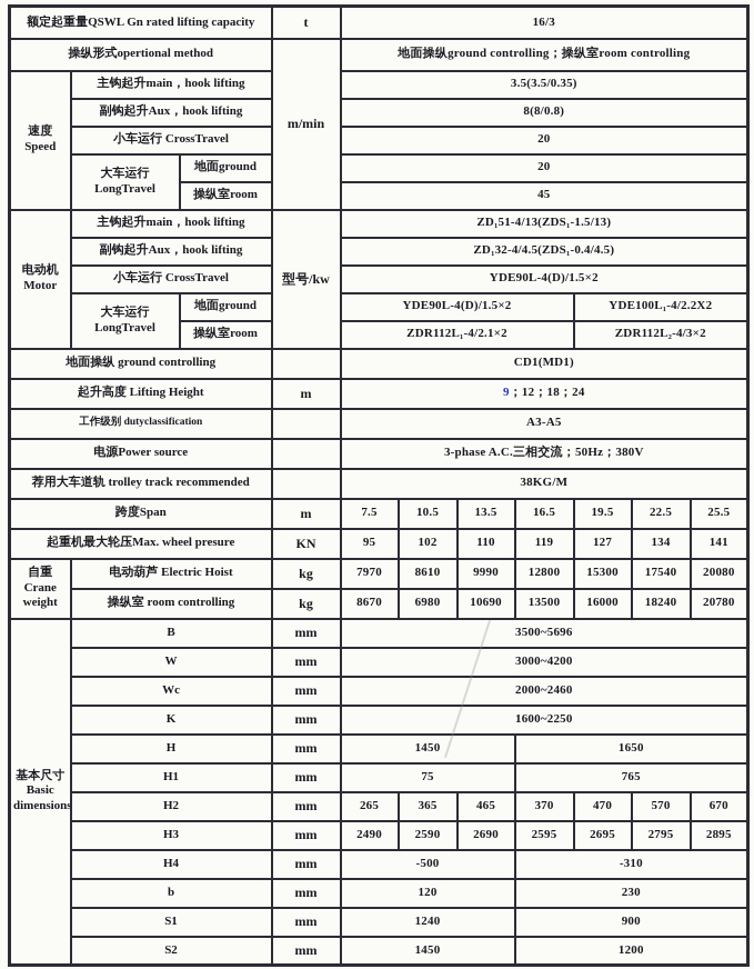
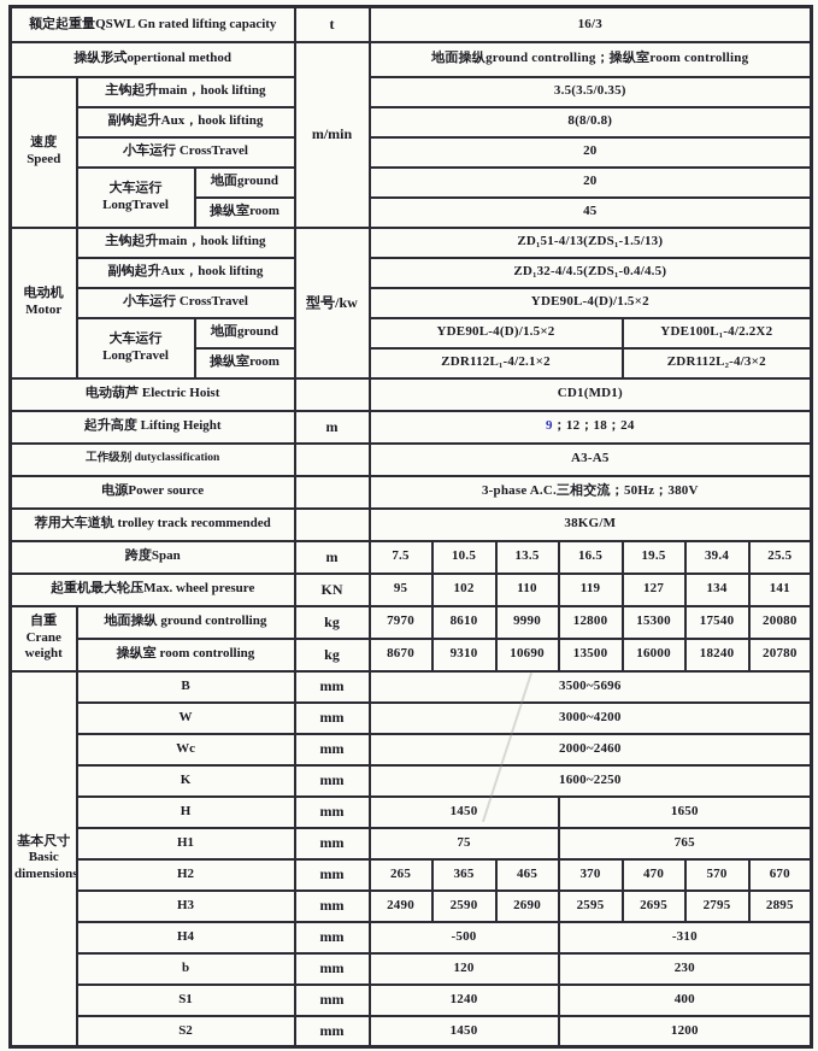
  额定起重量QSWL Gn rated lifting capacity	t	16/3
  操纵形式opertional method	m/min	地面操纵ground controlling；操纵室room controlling
  速度 Speed	主钩起升main，hook lifting	3.5(3.5/0.35)
  副钩起升Aux，hook lifting	8(8/0.8)
  小车运行 CrossTravel	20
  大车运行 LongTravel	地面ground	20
  操纵室room	45
  电动机 Motor	主钩起升main，hook lifting	型号/kw	ZD₁51-4/13(ZDS₁-1.5/13)
  副钩起升Aux，hook lifting	ZD₁32-4/4.5(ZDS₁-0.4/4.5)
  小车运行 CrossTravel	YDE90L-4(D)/1.5×2
  大车运行 LongTravel	地面ground	YDE90L-4(D)/1.5×2	YDE100L₁-4/2.2X2
  操纵室room	ZDR112L₁-4/2.1×2	ZDR112L₂-4/3×2
- 地面操纵 ground controlling		CD1(MD1)
+ 电动葫芦 Electric Hoist		CD1(MD1)
  起升高度 Lifting Height	m	9；12；18；24
  工作级别 dutyclassification		A3-A5
  电源Power source		3-phase A.C.三相交流；50Hz；380V
  荐用大车道轨 trolley track recommended		38KG/M
- 跨度Span	m	7.5	10.5	13.5	16.5	19.5	22.5	25.5
+ 跨度Span	m	7.5	10.5	13.5	16.5	19.5	39.4	25.5
  起重机最大轮压Max. wheel presure	KN	95	102	110	119	127	134	141
- 自重 Crane weight	电动葫芦 Electric Hoist	kg	7970	8610	9990	12800	15300	17540	20080
+ 自重 Crane weight	地面操纵 ground controlling	kg	7970	8610	9990	12800	15300	17540	20080
- 操纵室 room controlling	kg	8670	6980	10690	13500	16000	18240	20780
+ 操纵室 room controlling	kg	8670	9310	10690	13500	16000	18240	20780
  基本尺寸 Basic dimensions	B	mm	3500~5696
  W	mm	3000~4200
  Wc	mm	2000~2460
  K	mm	1600~2250
  H	mm	1450	1650
  H1	mm	75	765
  H2	mm	265	365	465	370	470	570	670
  H3	mm	2490	2590	2690	2595	2695	2795	2895
  H4	mm	-500	-310
  b	mm	120	230
- S1	mm	1240	900
+ S1	mm	1240	400
  S2	mm	1450	1200
